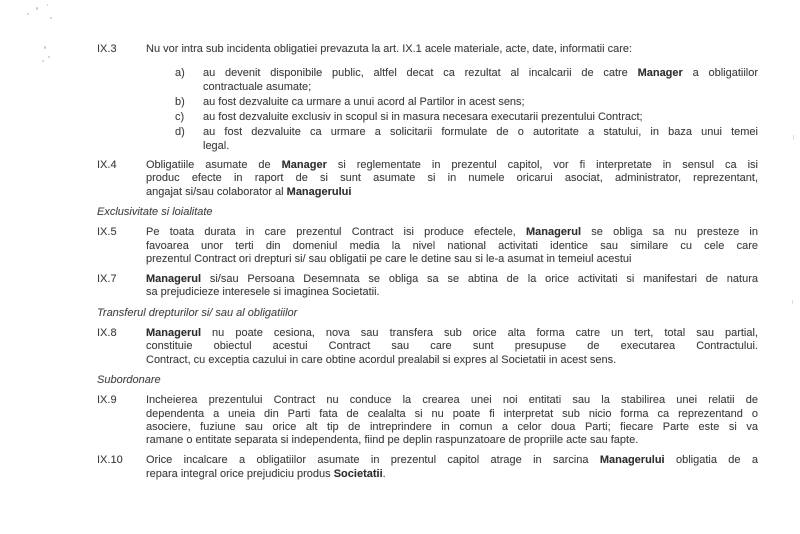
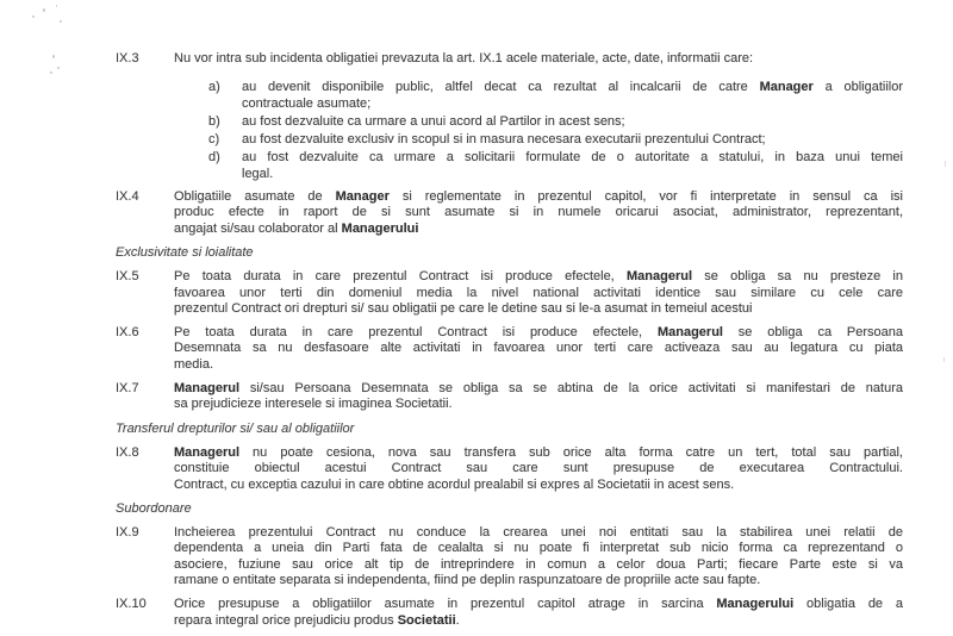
  IX.3
  Nu vor intra sub incidenta obligatiei prevazuta la art. IX.1 acele materiale, acte, date, informatii care:
  a)
  au devenit disponibile public, altfel decat ca rezultat al incalcarii de catre Manager a obligatiilor
  contractuale asumate;
  b)
  au fost dezvaluite ca urmare a unui acord al Partilor in acest sens;
  c)
  au fost dezvaluite exclusiv in scopul si in masura necesara executarii prezentului Contract;
  d)
  au fost dezvaluite ca urmare a solicitarii formulate de o autoritate a statului, in baza unui temei
  legal.
  IX.4
  Obligatiile asumate de Manager si reglementate in prezentul capitol, vor fi interpretate in sensul ca isi
  produc efecte in raport de si sunt asumate si in numele oricarui asociat, administrator, reprezentant,
  angajat si/sau colaborator al Managerului
  Exclusivitate si loialitate
  IX.5
  Pe toata durata in care prezentul Contract isi produce efectele, Managerul se obliga sa nu presteze in
  favoarea unor terti din domeniul media la nivel national activitati identice sau similare cu cele care
  prezentul Contract ori drepturi si/ sau obligatii pe care le detine sau si le-a asumat in temeiul acestui
+ IX.6
+ Pe toata durata in care prezentul Contract isi produce efectele, Managerul se obliga ca Persoana
+ Desemnata sa nu desfasoare alte activitati in favoarea unor terti care activeaza sau au legatura cu piata
+ media.
  IX.7
  Managerul si/sau Persoana Desemnata se obliga sa se abtina de la orice activitati si manifestari de natura
  sa prejudicieze interesele si imaginea Societatii.
  Transferul drepturilor si/ sau al obligatiilor
  IX.8
  Managerul nu poate cesiona, nova sau transfera sub orice alta forma catre un tert, total sau partial,
  constituie obiectul acestui Contract sau care sunt presupuse de executarea Contractului.
  Contract, cu exceptia cazului in care obtine acordul prealabil si expres al Societatii in acest sens.
  Subordonare
  IX.9
  Incheierea prezentului Contract nu conduce la crearea unei noi entitati sau la stabilirea unei relatii de
  dependenta a uneia din Parti fata de cealalta si nu poate fi interpretat sub nicio forma ca reprezentand o
  asociere, fuziune sau orice alt tip de intreprindere in comun a celor doua Parti; fiecare Parte este si va
  ramane o entitate separata si independenta, fiind pe deplin raspunzatoare de propriile acte sau fapte.
  IX.10
- Orice incalcare a obligatiilor asumate in prezentul capitol atrage in sarcina Managerului obligatia de a
+ Orice presupuse a obligatiilor asumate in prezentul capitol atrage in sarcina Managerului obligatia de a
  repara integral orice prejudiciu produs Societatii.
